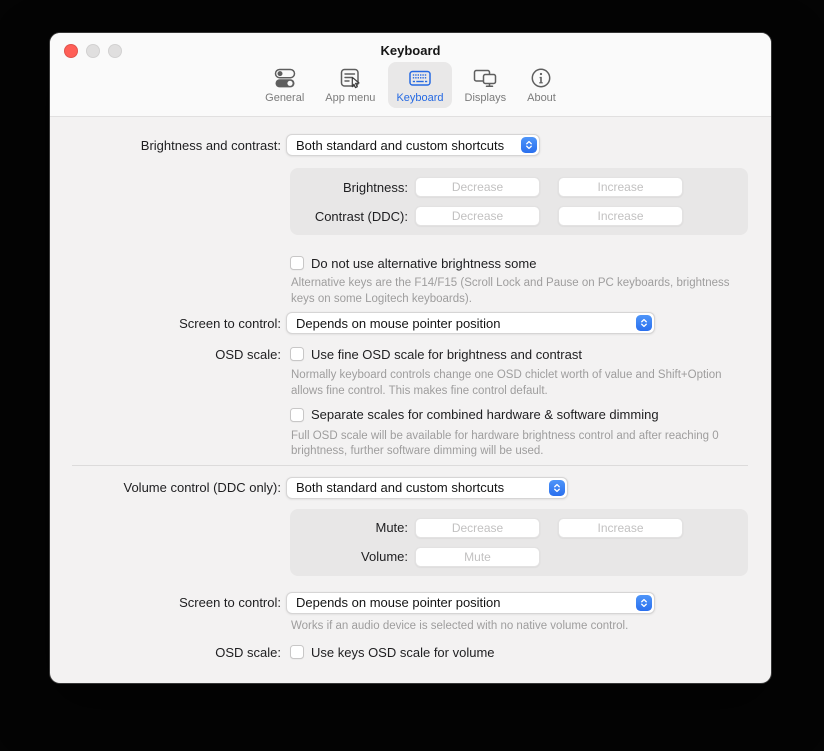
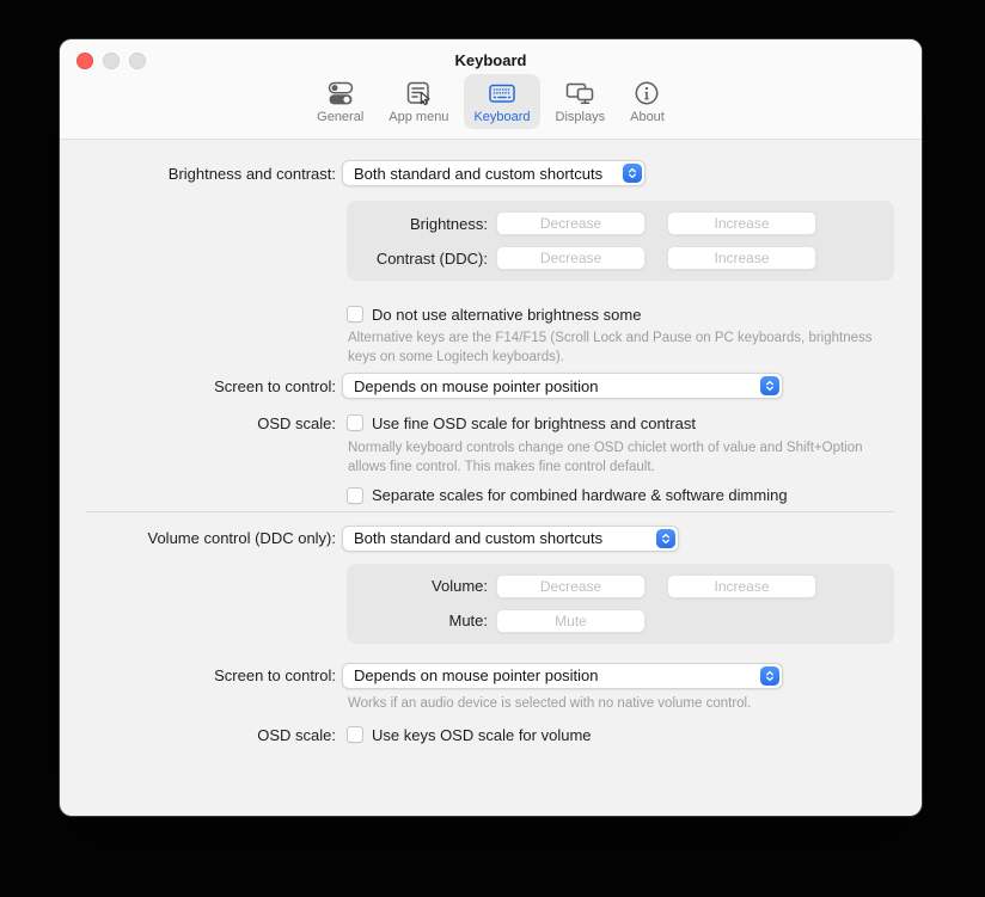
  Keyboard
  General
  App menu
  Keyboard
  Displays
  About
  Brightness and contrast:
  Both standard and custom shortcuts
  Brightness:
  Decrease
  Increase
  Contrast (DDC):
  Decrease
  Increase
  Do not use alternative brightness some
  Alternative keys are the F14/F15 (Scroll Lock and Pause on PC keyboards, brightness keys on some Logitech keyboards).
  Screen to control:
  Depends on mouse pointer position
  OSD scale:
  Use fine OSD scale for brightness and contrast
  Normally keyboard controls change one OSD chiclet worth of value and Shift+Option allows fine control. This makes fine control default.
  Separate scales for combined hardware & software dimming
- Full OSD scale will be available for hardware brightness control and after reaching 0 brightness, further software dimming will be used.
  Volume control (DDC only):
  Both standard and custom shortcuts
- Mute:
+ Volume:
  Decrease
  Increase
- Volume:
+ Mute:
  Mute
  Screen to control:
  Depends on mouse pointer position
  Works if an audio device is selected with no native volume control.
  OSD scale:
  Use keys OSD scale for volume
